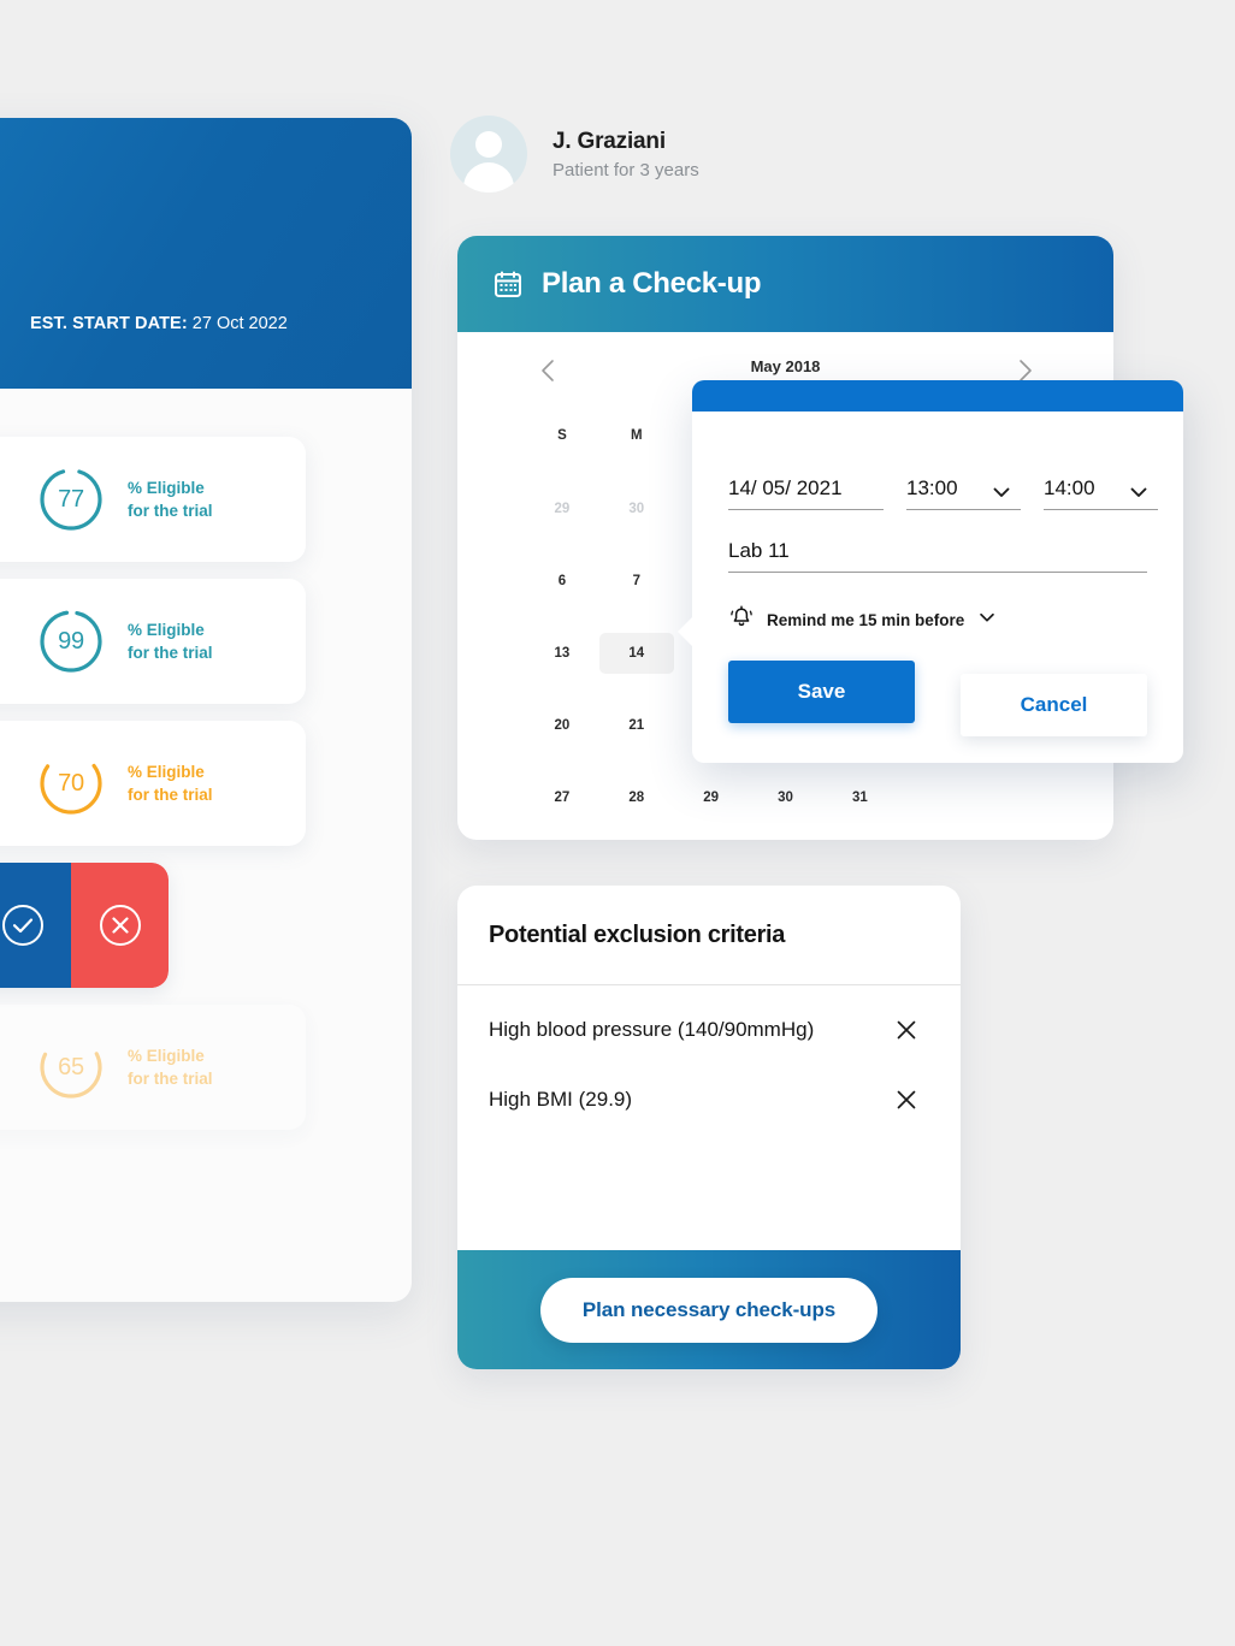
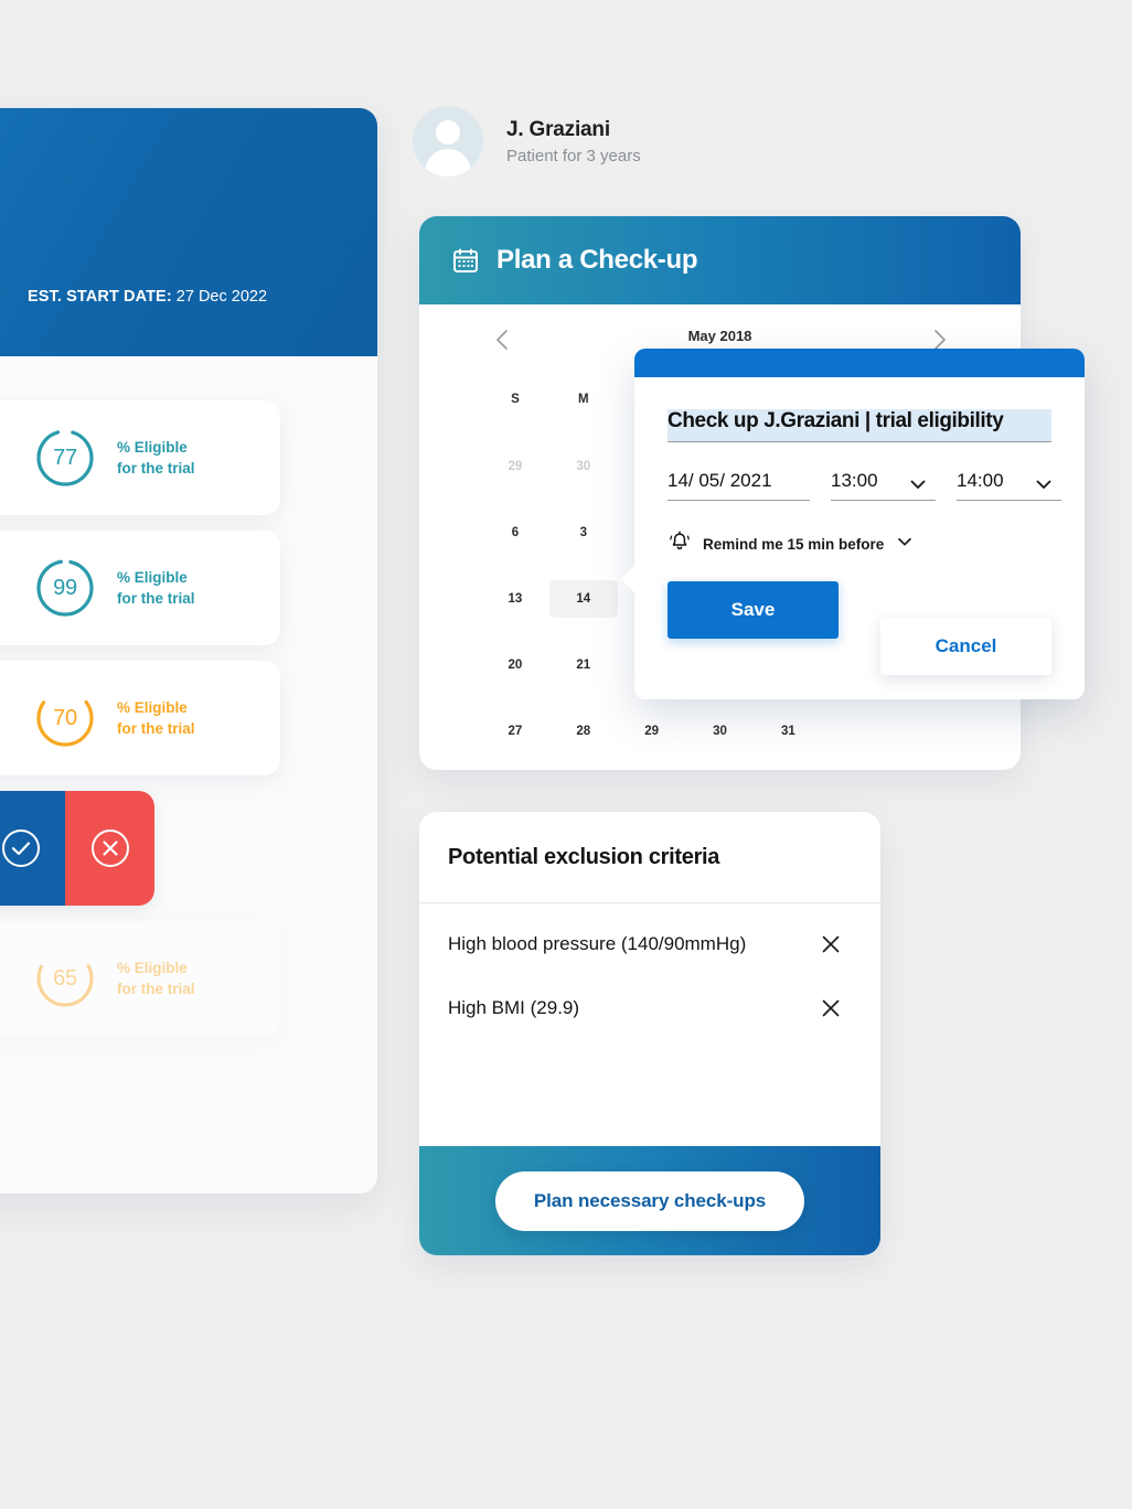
- EST. START DATE: 27 Oct 2022
+ EST. START DATE: 27 Dec 2022
  77
  % Eligible
  for the trial
  99
  % Eligible
  for the trial
  70
  % Eligible
  for the trial
  65
  % Eligible
  for the trial
  J. Graziani
  Patient for 3 years
  Plan a Check-up
  May 2018
  S
  M
  29
  30
  6
- 7
+ 3
  13
  14
  20
  21
  27
  28
  29
  30
  31
+ Check up J.Graziani | trial eligibility
  14/ 05/ 2021
  13:00
  14:00
- Lab 11
  Remind me 15 min before
  Save
  Cancel
  Potential exclusion criteria
  High blood pressure (140/90mmHg)
  High BMI (29.9)
  Plan necessary check-ups
